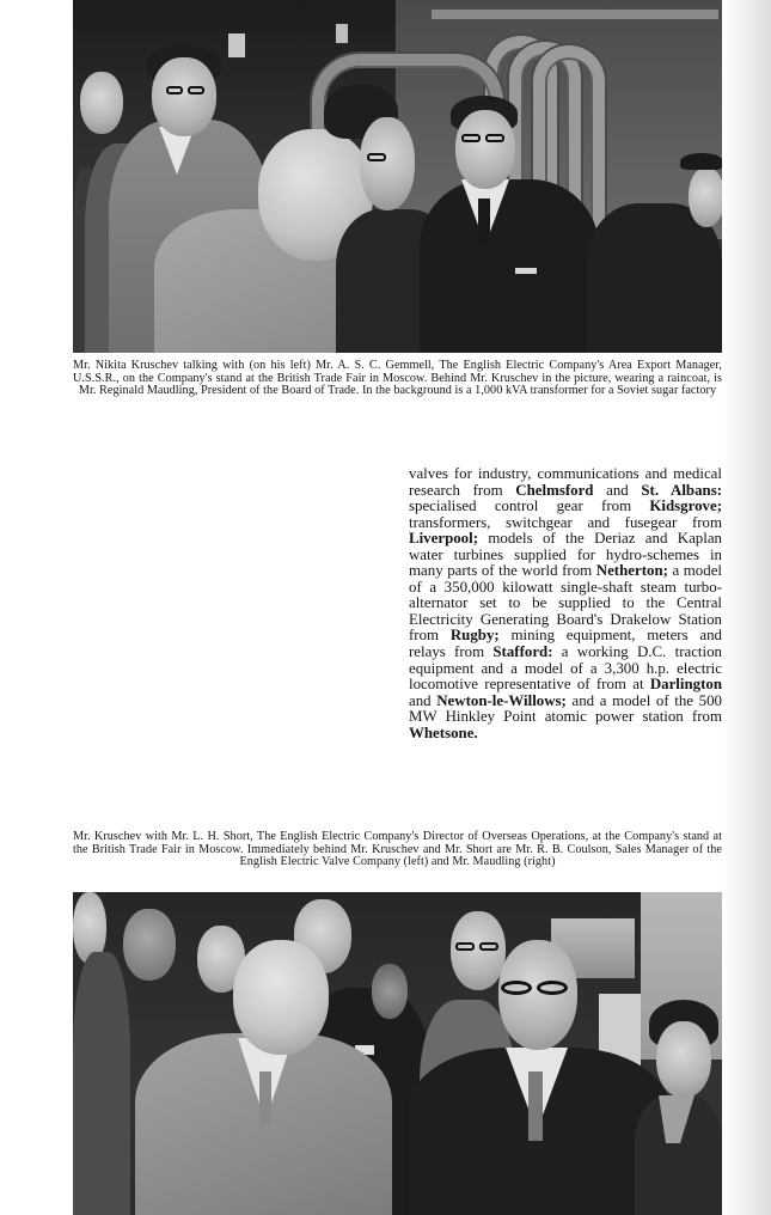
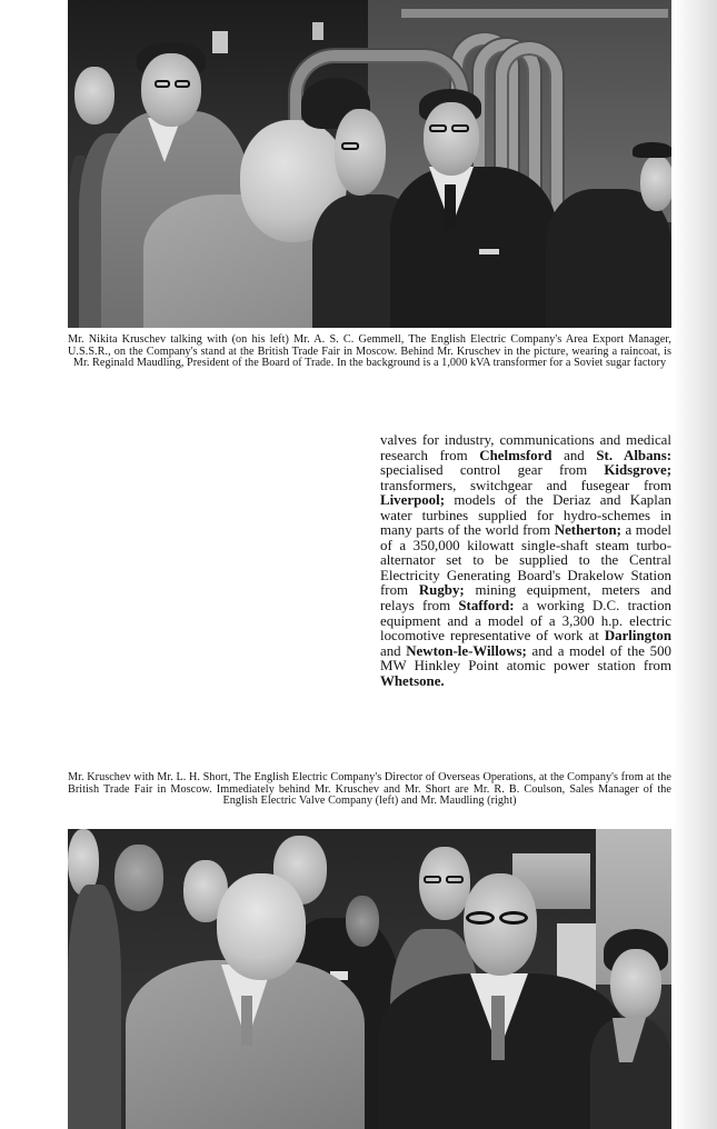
  Mr. Nikita Kruschev talking with (on his left) Mr. A. S. C. Gemmell, The English Electric Company's Area Export Manager, U.S.S.R., on the Company's stand at the British Trade Fair in Moscow. Behind Mr. Kruschev in the picture, wearing a raincoat, is Mr. Reginald Maudling, President of the Board of Trade. In the background is a 1,000 kVA transformer for a Soviet sugar factory
- valves for industry, communications and medical research from Chelmsford and St. Albans: specialised control gear from Kidsgrove; transformers, switchgear and fusegear from Liverpool; models of the Deriaz and Kaplan water turbines supplied for hydro-schemes in many parts of the world from Netherton; a model of a 350,000 kilowatt single-shaft steam turbo-alternator set to be supplied to the Central Electricity Generating Board's Drakelow Station from Rugby; mining equipment, meters and relays from Stafford: a working D.C. traction equipment and a model of a 3,300 h.p. electric locomotive representative of from at Darlington and Newton-le-Willows; and a model of the 500 MW Hinkley Point atomic power station from Whetsone.
+ valves for industry, communications and medical research from Chelmsford and St. Albans: specialised control gear from Kidsgrove; transformers, switchgear and fusegear from Liverpool; models of the Deriaz and Kaplan water turbines supplied for hydro-schemes in many parts of the world from Netherton; a model of a 350,000 kilowatt single-shaft steam turbo-alternator set to be supplied to the Central Electricity Generating Board's Drakelow Station from Rugby; mining equipment, meters and relays from Stafford: a working D.C. traction equipment and a model of a 3,300 h.p. electric locomotive representative of work at Darlington and Newton-le-Willows; and a model of the 500 MW Hinkley Point atomic power station from Whetsone.
- Mr. Kruschev with Mr. L. H. Short, The English Electric Company's Director of Overseas Operations, at the Company's stand at the British Trade Fair in Moscow. Immediately behind Mr. Kruschev and Mr. Short are Mr. R. B. Coulson, Sales Manager of the English Electric Valve Company (left) and Mr. Maudling (right)
+ Mr. Kruschev with Mr. L. H. Short, The English Electric Company's Director of Overseas Operations, at the Company's from at the British Trade Fair in Moscow. Immediately behind Mr. Kruschev and Mr. Short are Mr. R. B. Coulson, Sales Manager of the English Electric Valve Company (left) and Mr. Maudling (right)
